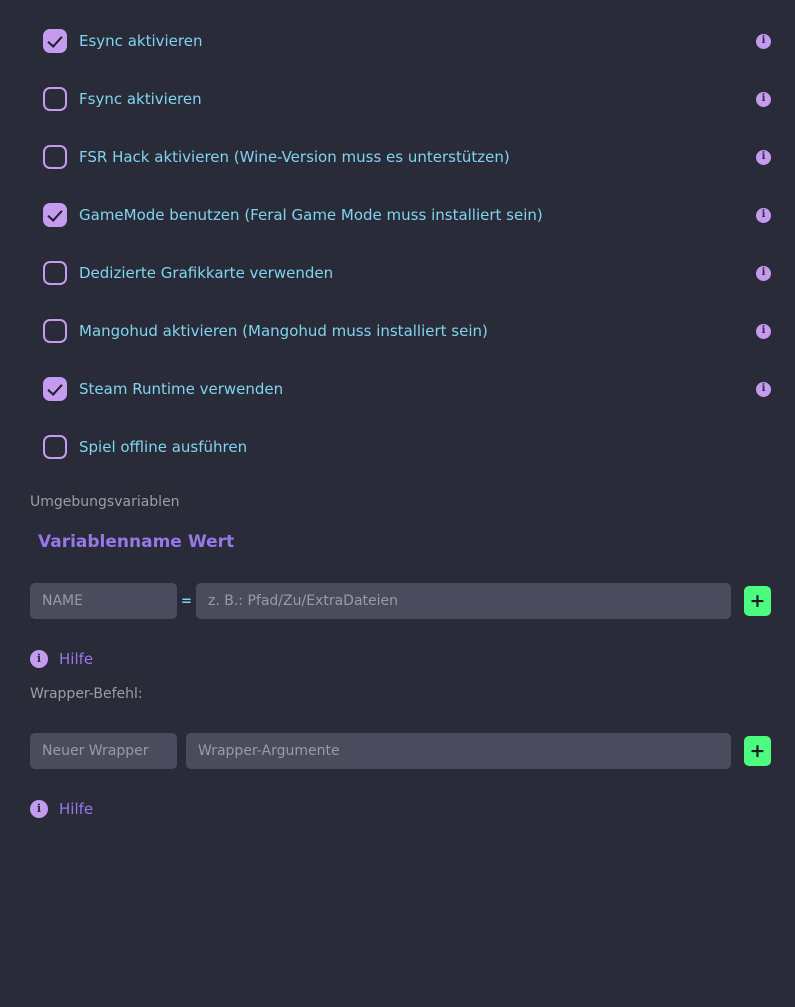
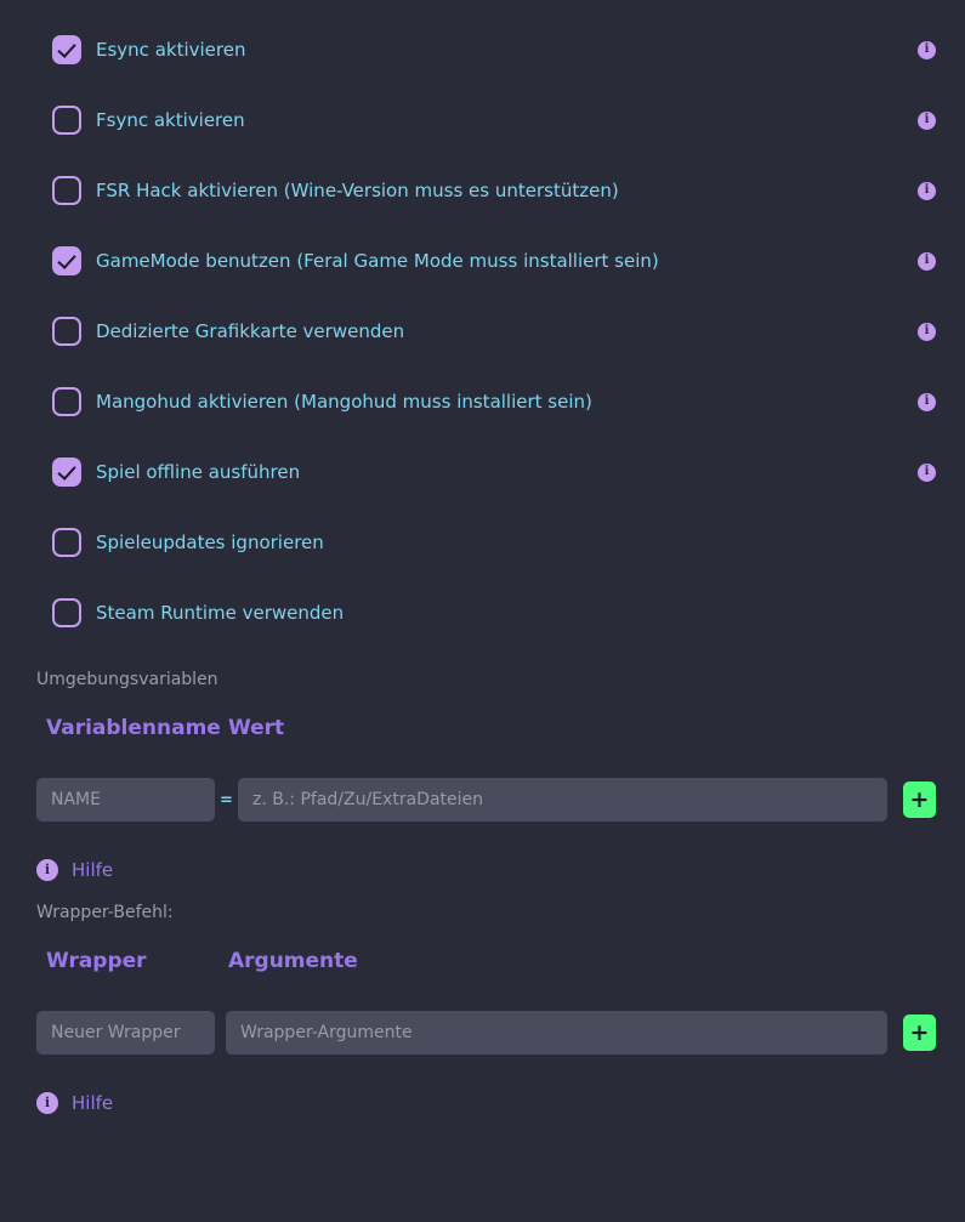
  Esync aktivieren
  i
  Fsync aktivieren
  i
  FSR Hack aktivieren (Wine-Version muss es unterstützen)
  i
  GameMode benutzen (Feral Game Mode muss installiert sein)
  i
  Dedizierte Grafikkarte verwenden
  i
  Mangohud aktivieren (Mangohud muss installiert sein)
  i
- Steam Runtime verwenden
+ Spiel offline ausführen
  i
+ Spieleupdates ignorieren
- Spiel offline ausführen
+ Steam Runtime verwenden
  Umgebungsvariablen
  Variablenname
  Wert
  NAME
  =
  z. B.: Pfad/Zu/ExtraDateien
  +
  i
  Hilfe
  Wrapper-Befehl:
+ Wrapper
+ Argumente
  Neuer Wrapper
  Wrapper-Argumente
  +
  i
  Hilfe
